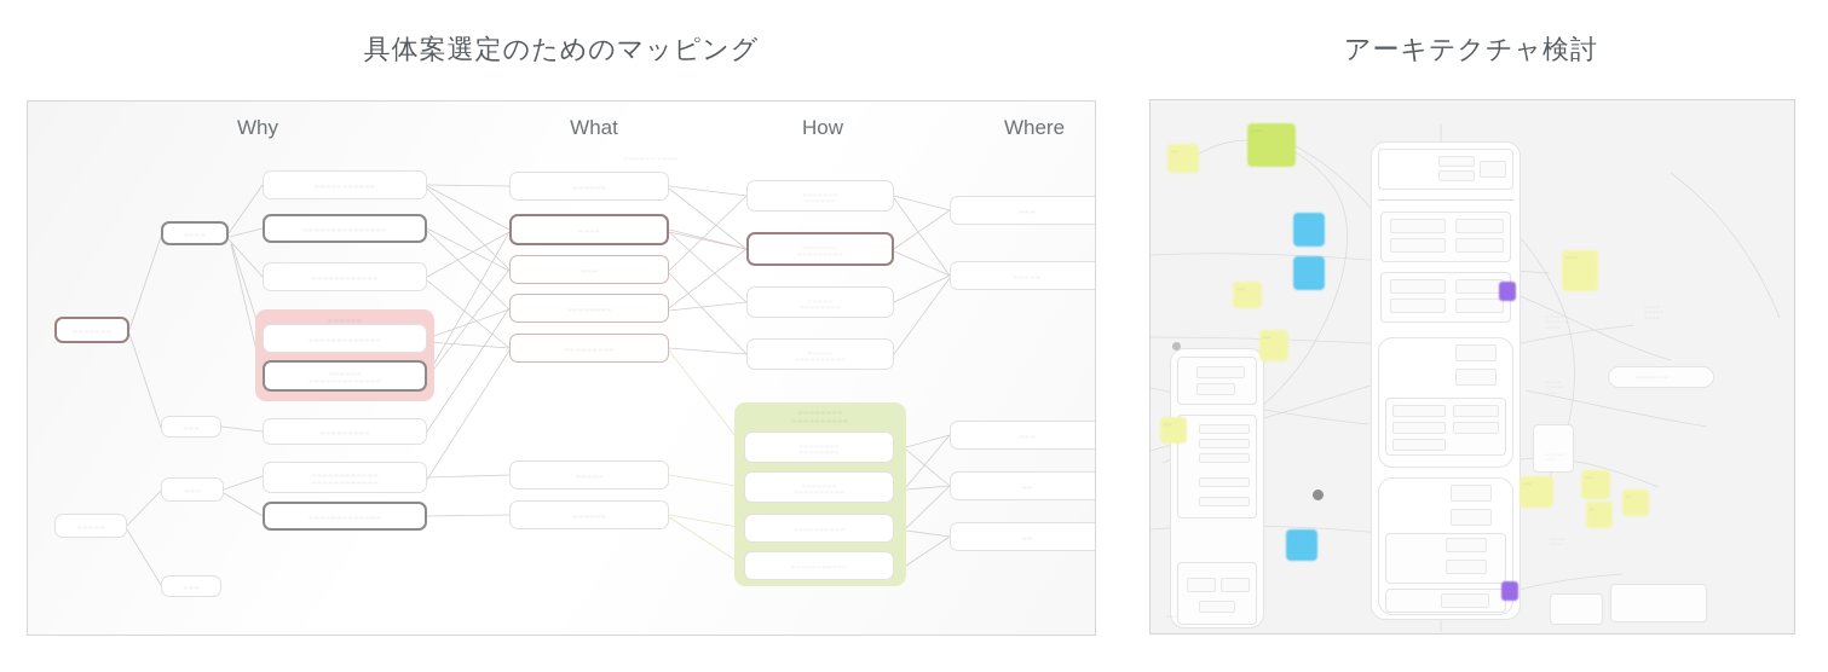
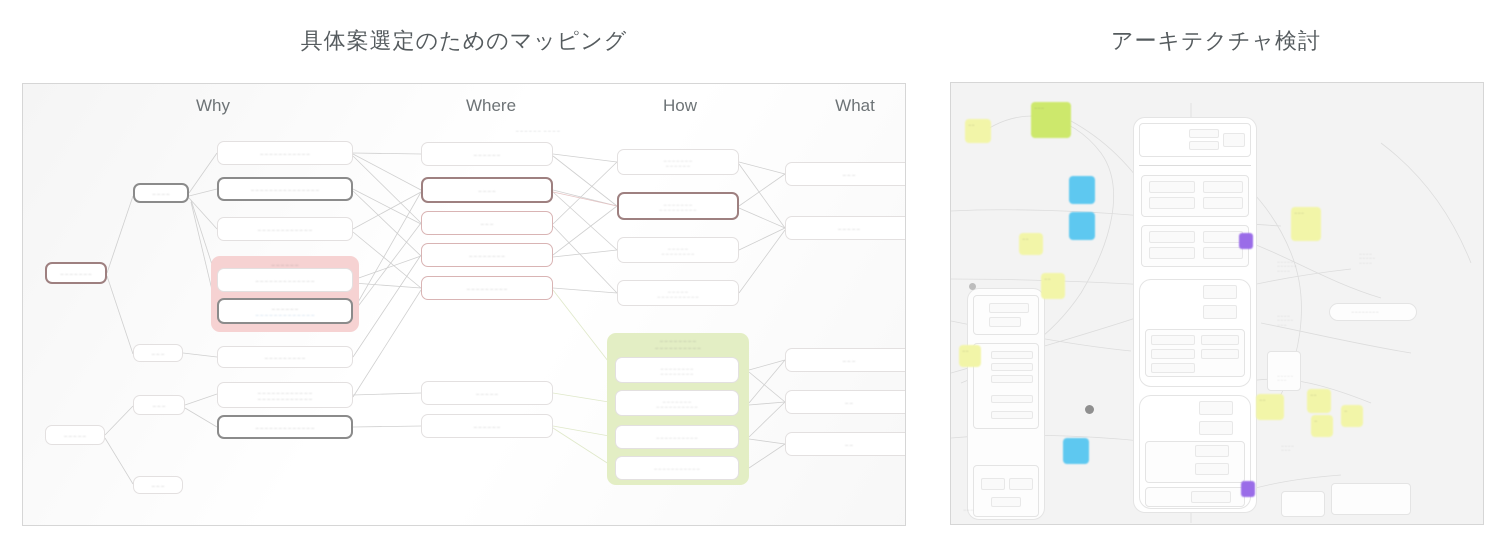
  具体案選定のためのマッピング
  アーキテクチャ検討
  Why
- What
+ Where
  How
- Where
+ What
